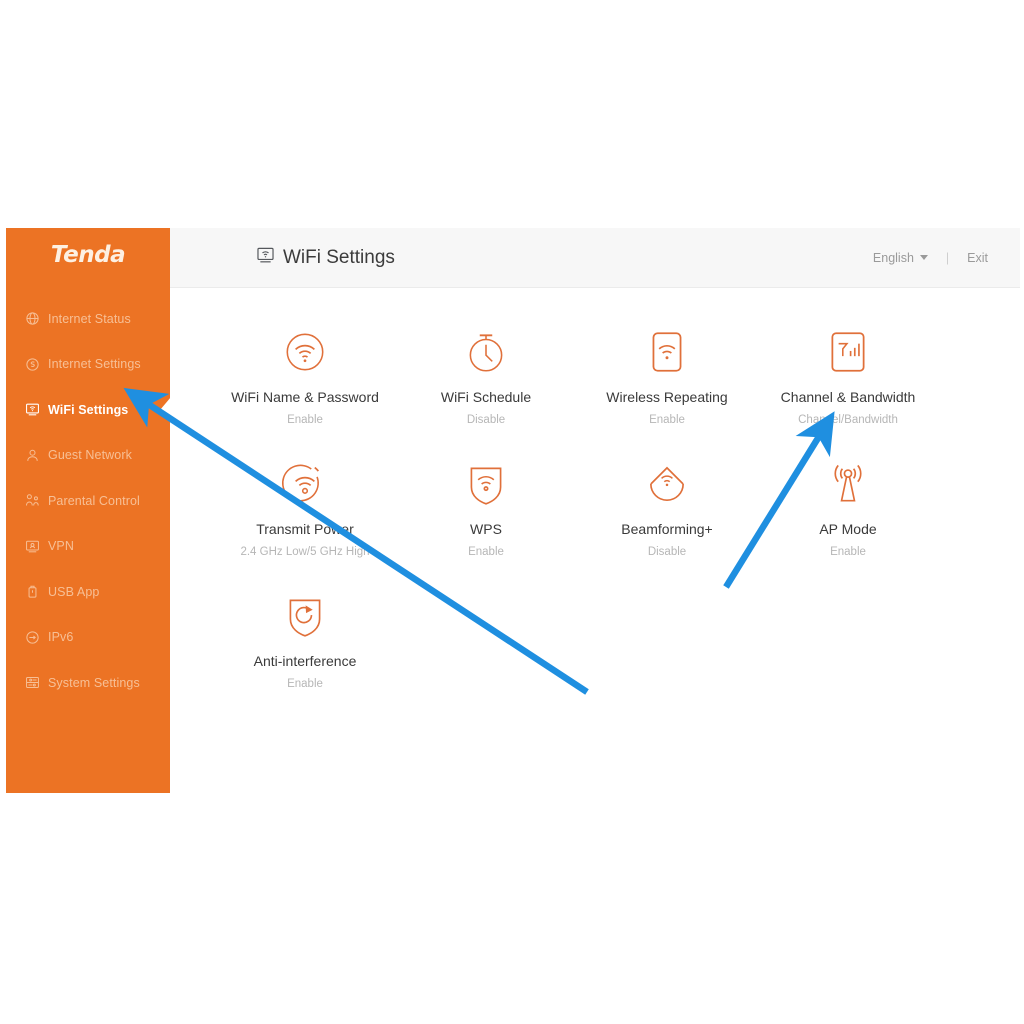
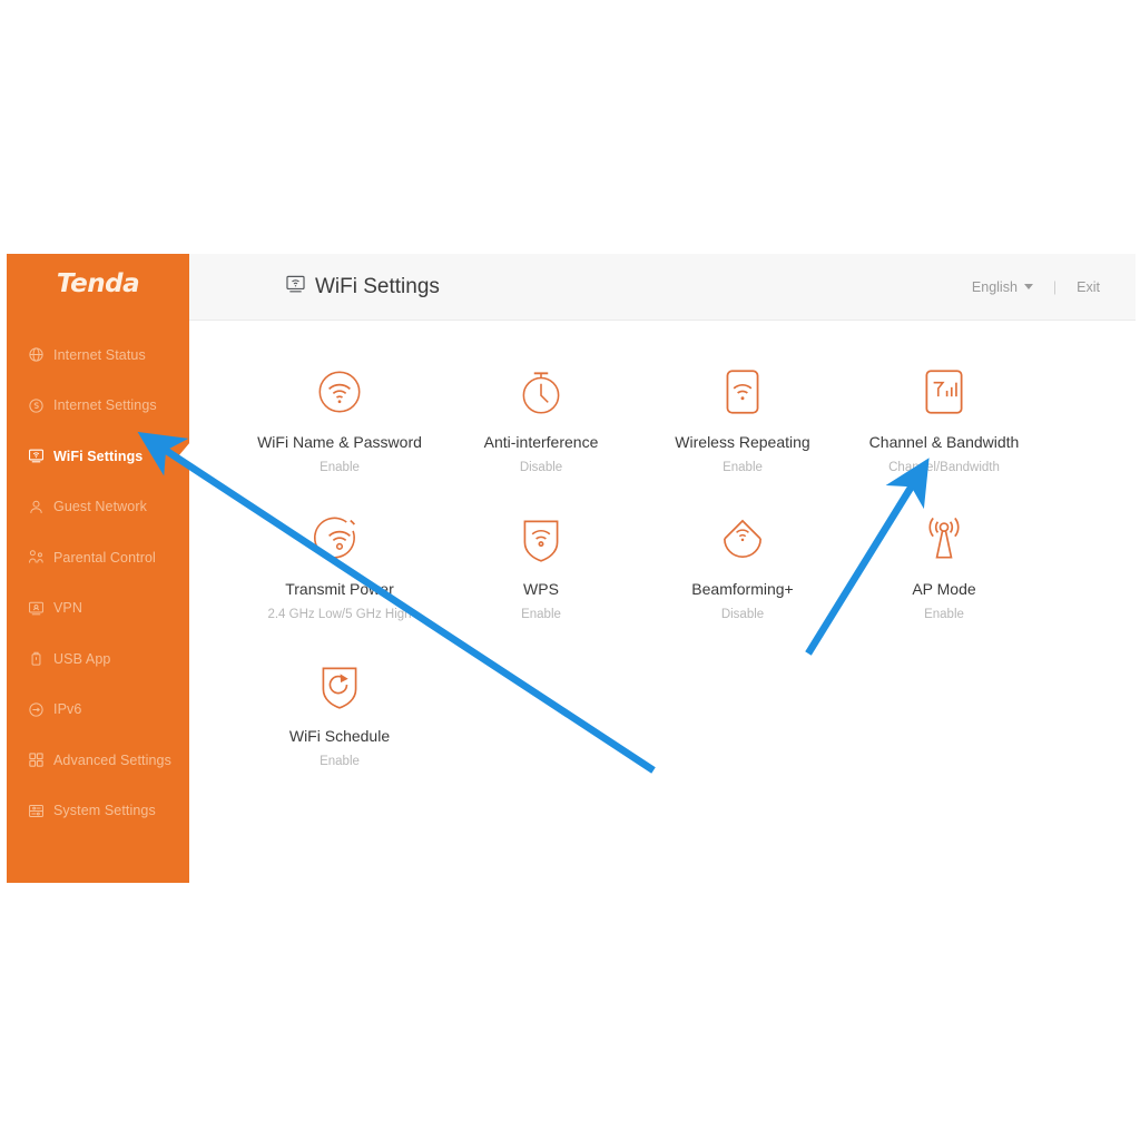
  Tenda
  Internet Status
  Internet Settings
  WiFi Settings
  Guest Network
  Parental Control
  VPN
  USB App
  IPv6
+ Advanced Settings
  System Settings
  WiFi Settings
  English
  |
  Exit
  WiFi Name & Password
  Enable
- WiFi Schedule
+ Anti-interference
  Disable
  Wireless Repeating
  Enable
  Channel & Bandwidth
  Channel/Bandwidth
  Transmit Poer
  2.4 GHz Low/5 GHz High
  WPS
  Enable
  Beamforming+
  Disable
  AP Mode
  Enable
- Anti-interference
+ WiFi Schedule
  Enable
